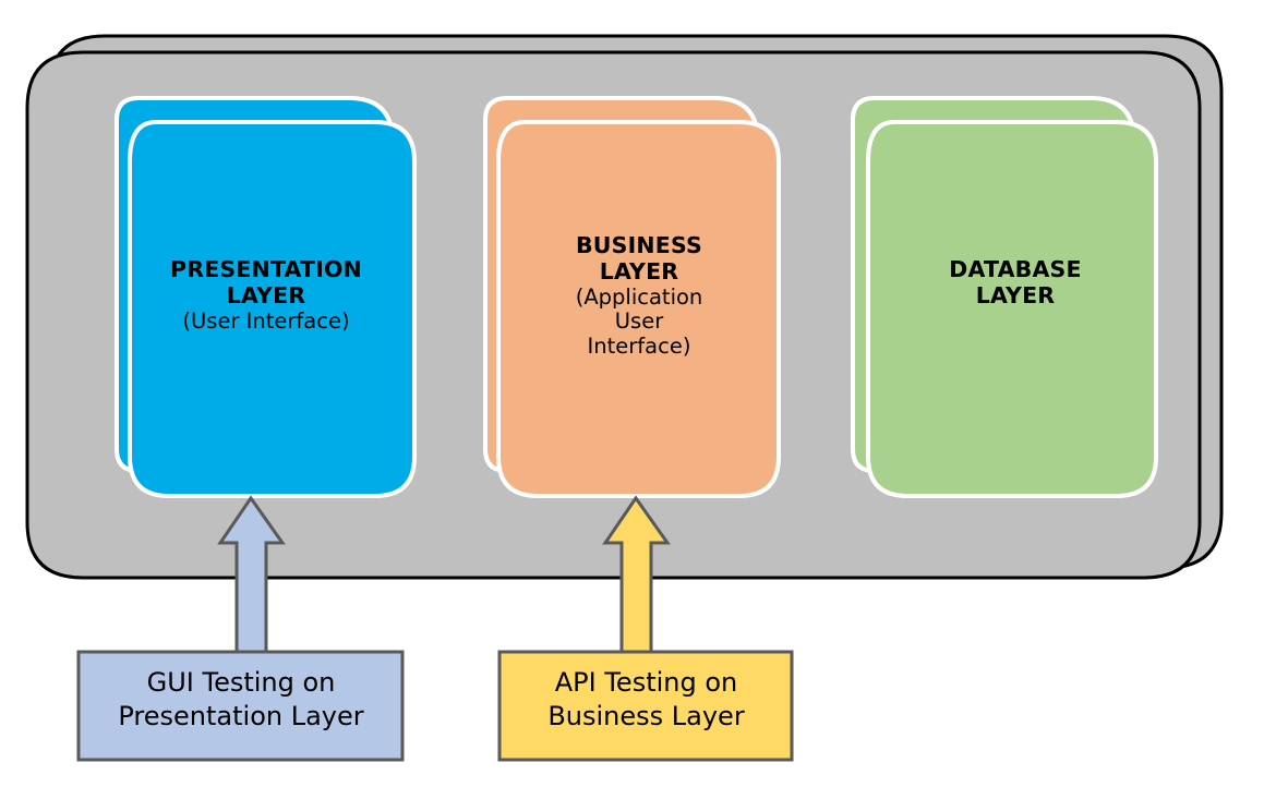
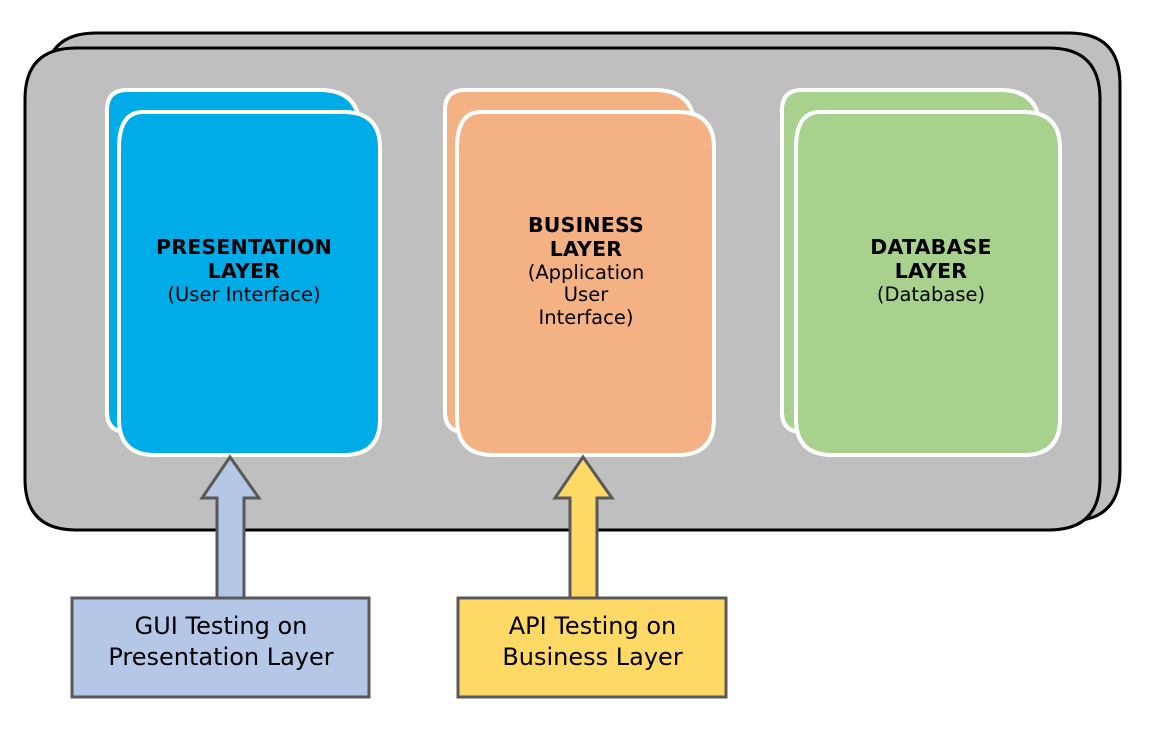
  PRESENTATION
  LAYER
  (User Interface)
  BUSINESS
  LAYER
  (Application
  User
  Interface)
  DATABASE
  LAYER
+ (Database)
  GUI Testing on
  Presentation Layer
  API Testing on
  Business Layer
